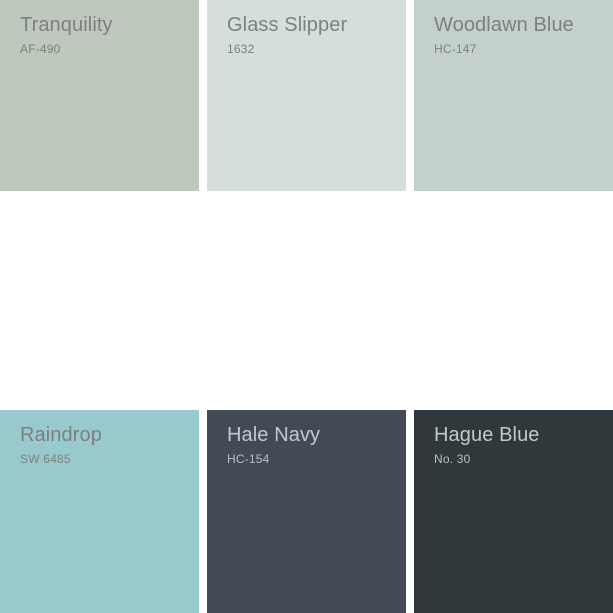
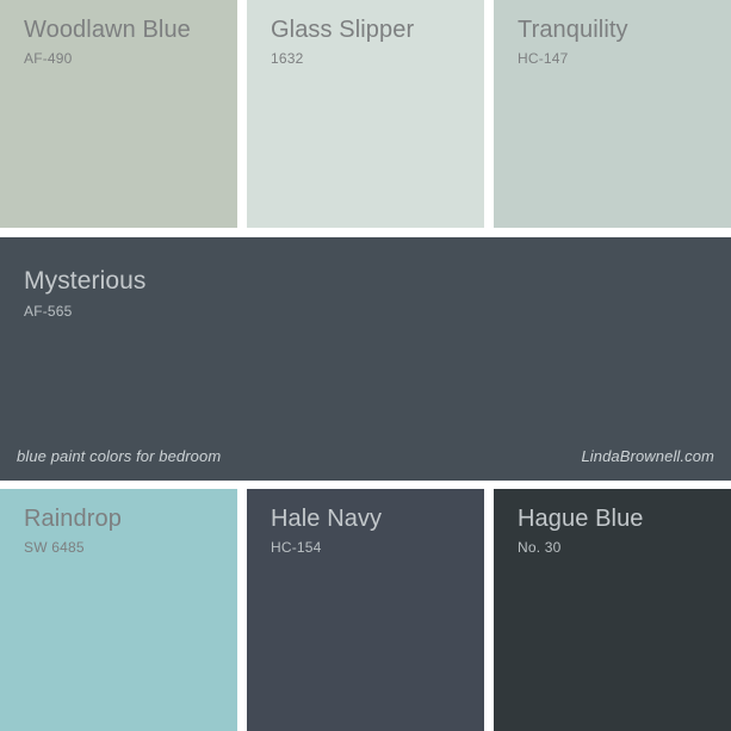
- Tranquility
+ Woodlawn Blue
  AF-490
  Glass Slipper
  1632
- Woodlawn Blue
+ Tranquility
  HC-147
+ Mysterious
+ AF-565
+ blue paint colors for bedroom
+ LindaBrownell.com
  Raindrop
  SW 6485
  Hale Navy
  HC-154
  Hague Blue
  No. 30
